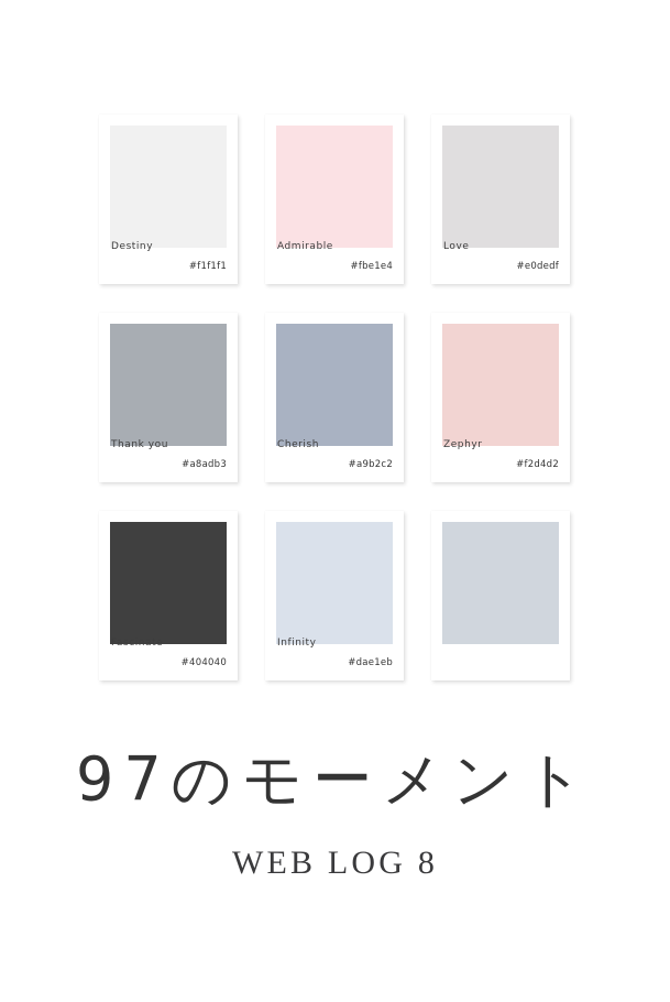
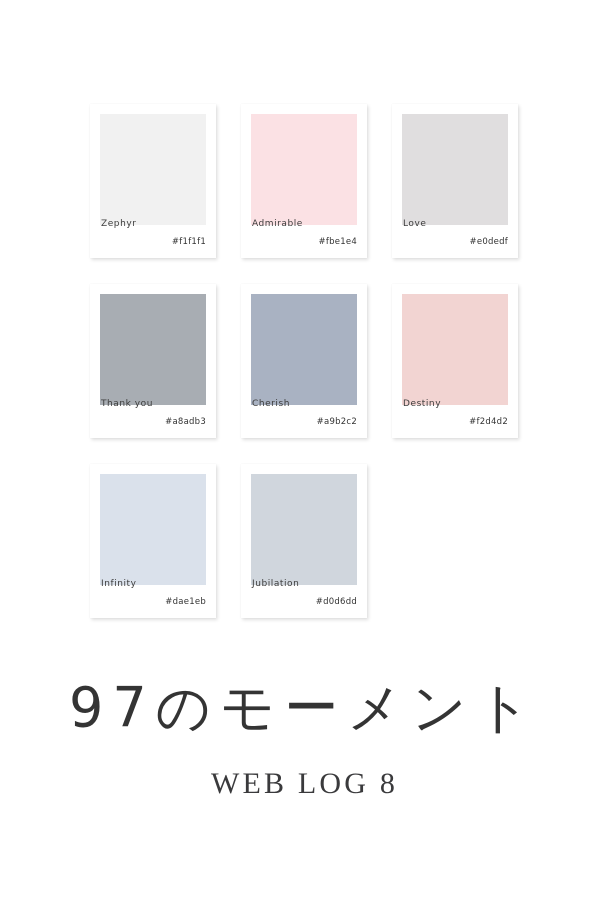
- Destiny
+ Zephyr
  #f1f1f1
  Admirable
  #fbe1e4
  Love
  #e0dedf
  Thank you
  #a8adb3
  Cherish
  #a9b2c2
- Zephyr
+ Destiny
  #f2d4d2
- Fascinate
- #404040
  Infinity
  #dae1eb
+ Jubilation
+ #d0d6dd
  97のモーメント
  WEB LOG 8
